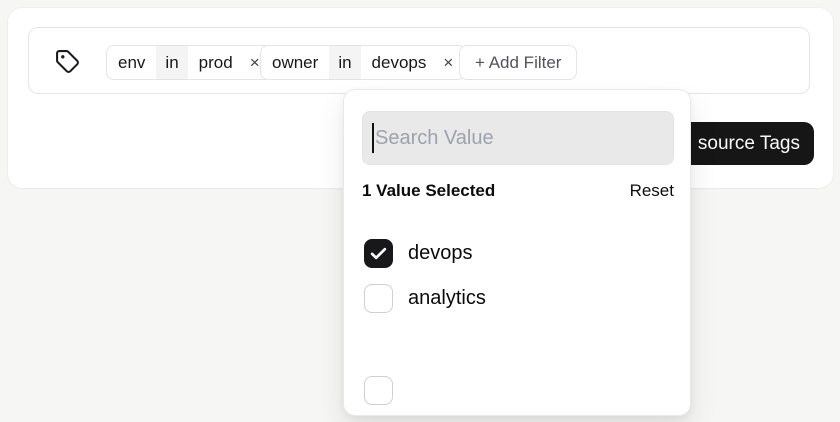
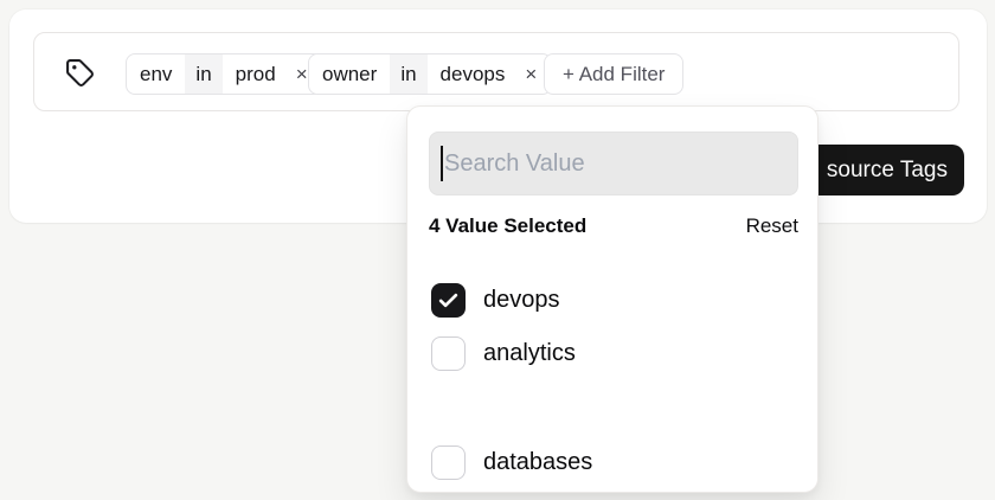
  env
  in
  prod
  ×
  owner
  in
  devops
  ×
  + Add Filter
  source Tags
  Search Value
- 1 Value Selected
+ 4 Value Selected
  Reset
  devops
  analytics
+ databases
